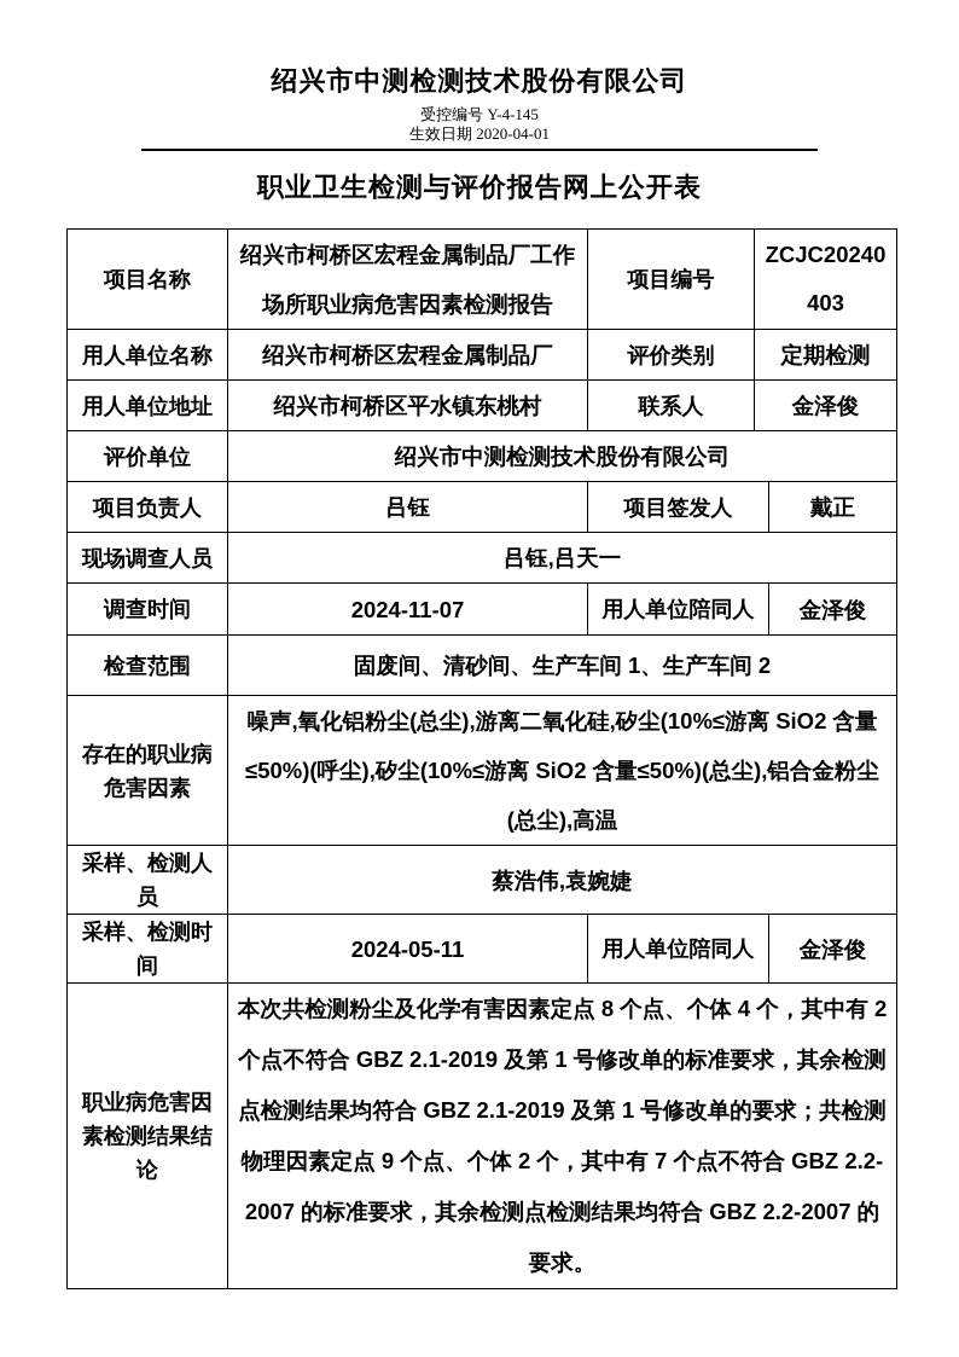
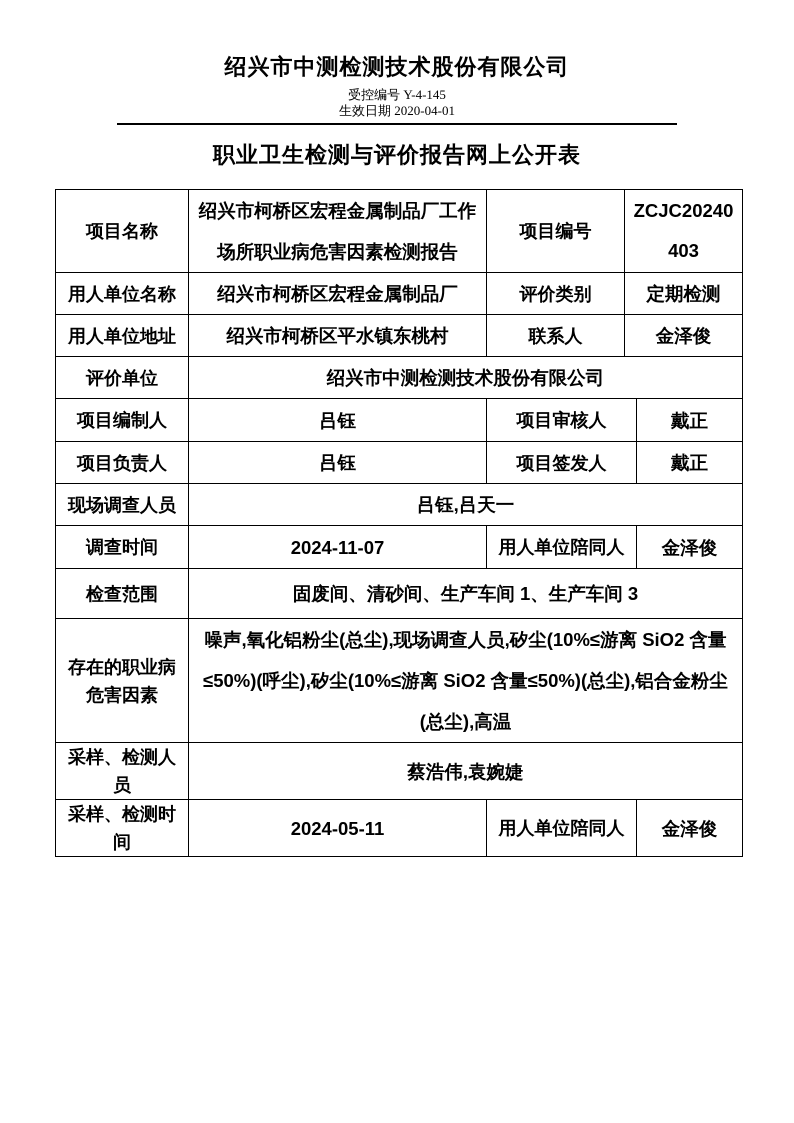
  绍兴市中测检测技术股份有限公司
  受控编号 Y-4-145
  生效日期 2020-04-01
  职业卫生检测与评价报告网上公开表
  项目名称	绍兴市柯桥区宏程金属制品厂工作场所职业病危害因素检测报告	项目编号	ZCJC20240403
  用人单位名称	绍兴市柯桥区宏程金属制品厂	评价类别	定期检测
  用人单位地址	绍兴市柯桥区平水镇东桃村	联系人	金泽俊
  评价单位	绍兴市中测检测技术股份有限公司
+ 项目编制人	吕钰	项目审核人	戴正
  项目负责人	吕钰	项目签发人	戴正
  现场调查人员	吕钰,吕天一
  调查时间	2024-11-07	用人单位陪同人	金泽俊
- 检查范围	固废间、清砂间、生产车间 1、生产车间 2
+ 检查范围	固废间、清砂间、生产车间 1、生产车间 3
- 存在的职业病危害因素	噪声,氧化铝粉尘(总尘),游离二氧化硅,矽尘(10%≤游离 SiO2 含量≤50%)(呼尘),矽尘(10%≤游离 SiO2 含量≤50%)(总尘),铝合金粉尘(总尘),高温
+ 存在的职业病危害因素	噪声,氧化铝粉尘(总尘),现场调查人员,矽尘(10%≤游离 SiO2 含量≤50%)(呼尘),矽尘(10%≤游离 SiO2 含量≤50%)(总尘),铝合金粉尘(总尘),高温
  采样、检测人员	蔡浩伟,袁婉婕
  采样、检测时间	2024-05-11	用人单位陪同人	金泽俊
- 职业病危害因素检测结果结论	本次共检测粉尘及化学有害因素定点 8 个点、个体 4 个，其中有 2 个点不符合 GBZ 2.1-2019 及第 1 号修改单的标准要求，其余检测点检测结果均符合 GBZ 2.1-2019 及第 1 号修改单的要求；共检测物理因素定点 9 个点、个体 2 个，其中有 7 个点不符合 GBZ 2.2-2007 的标准要求，其余检测点检测结果均符合 GBZ 2.2-2007 的要求。
